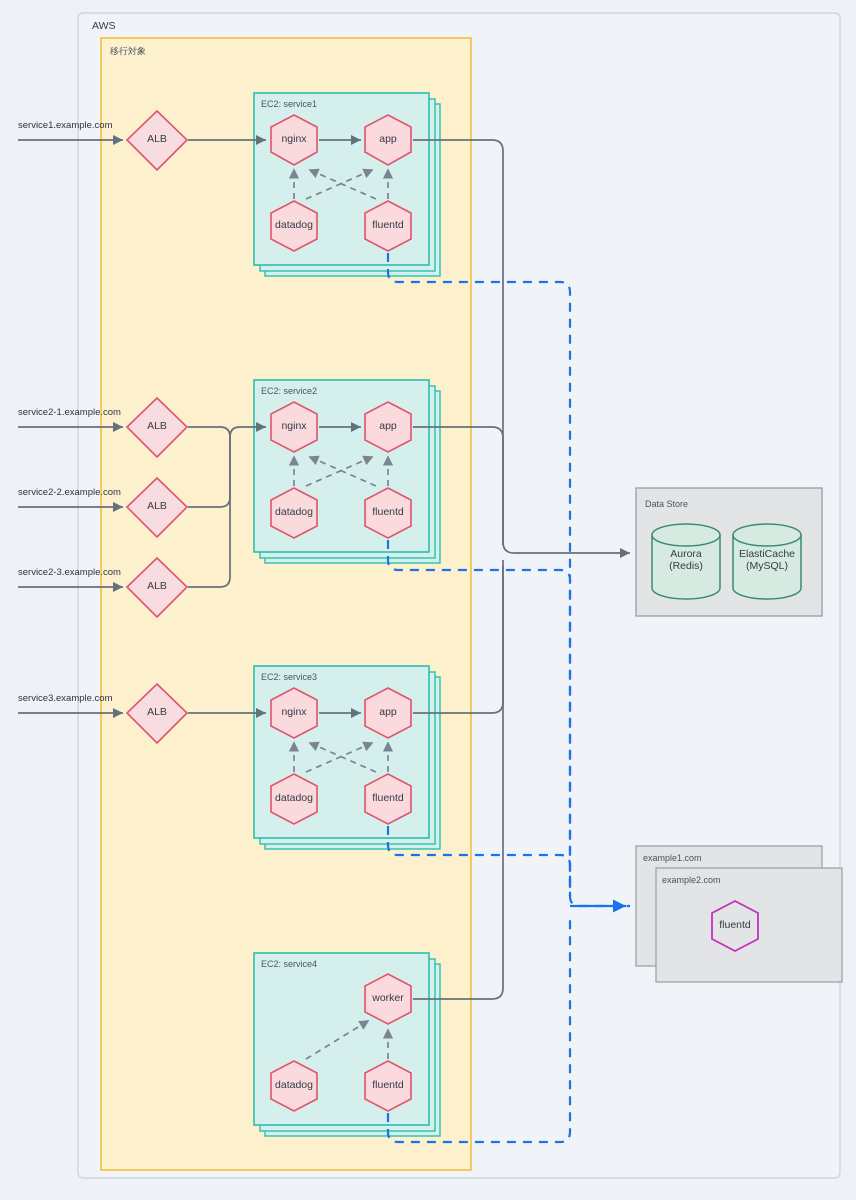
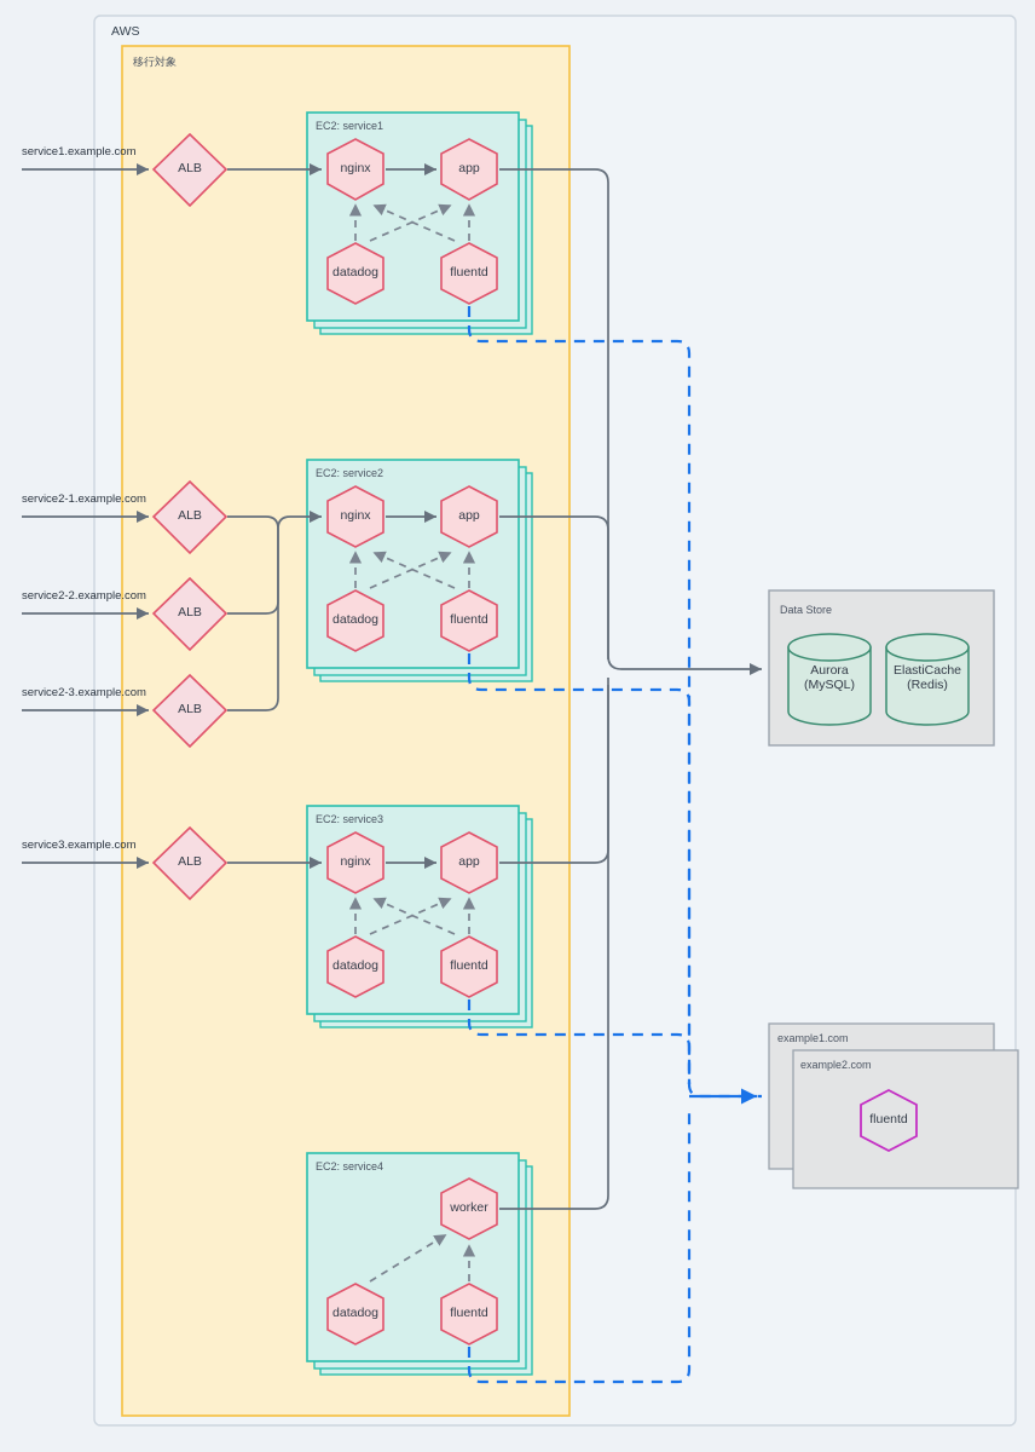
  AWS
  移行対象
  service1.example.com
  service2-1.example.com
  service2-2.example.com
  service2-3.example.com
  service3.example.com
  ALB
  ALB
  ALB
  ALB
  ALB
  EC2: service1
  nginx
  app
  datadog
  fluentd
  EC2: service2
  nginx
  app
  datadog
  fluentd
  EC2: service3
  nginx
  app
  datadog
  fluentd
  EC2: service4
  worker
  datadog
  fluentd
  Data Store
  Aurora
- (Redis)
+ (MySQL)
  ElastiCache
- (MySQL)
+ (Redis)
  example1.com
  example2.com
  fluentd
